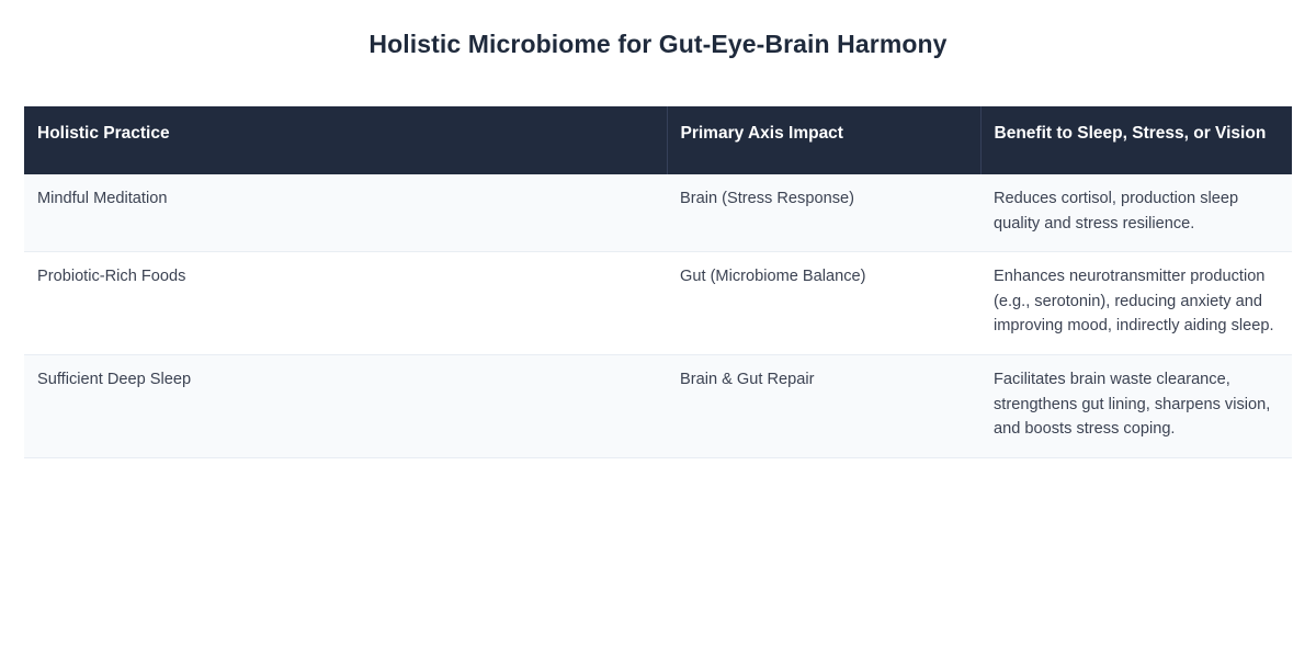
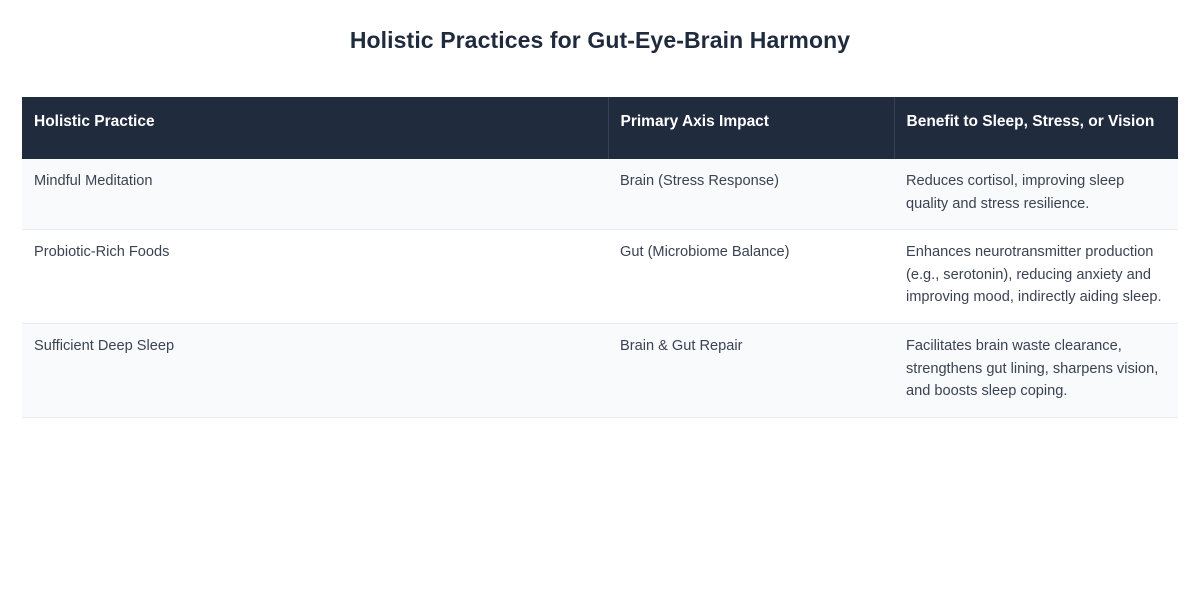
- Holistic Microbiome for Gut-Eye-Brain Harmony
+ Holistic Practices for Gut-Eye-Brain Harmony
  Holistic Practice	Primary Axis Impact	Benefit to Sleep, Stress, or Vision
- Mindful Meditation	Brain (Stress Response)	Reduces cortisol, production sleep quality and stress resilience.
+ Mindful Meditation	Brain (Stress Response)	Reduces cortisol, improving sleep quality and stress resilience.
  Probiotic-Rich Foods	Gut (Microbiome Balance)	Enhances neurotransmitter production (e.g., serotonin), reducing anxiety and improving mood, indirectly aiding sleep.
- Sufficient Deep Sleep	Brain & Gut Repair	Facilitates brain waste clearance, strengthens gut lining, sharpens vision, and boosts stress coping.
+ Sufficient Deep Sleep	Brain & Gut Repair	Facilitates brain waste clearance, strengthens gut lining, sharpens vision, and boosts sleep coping.
